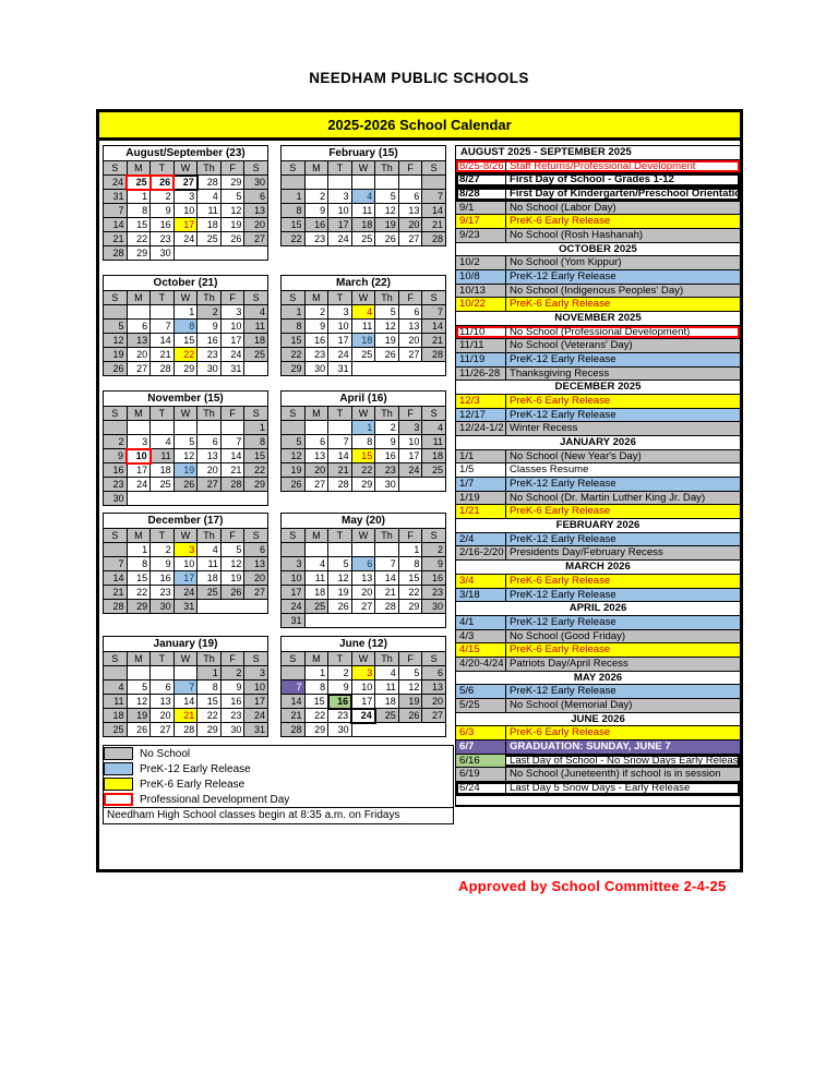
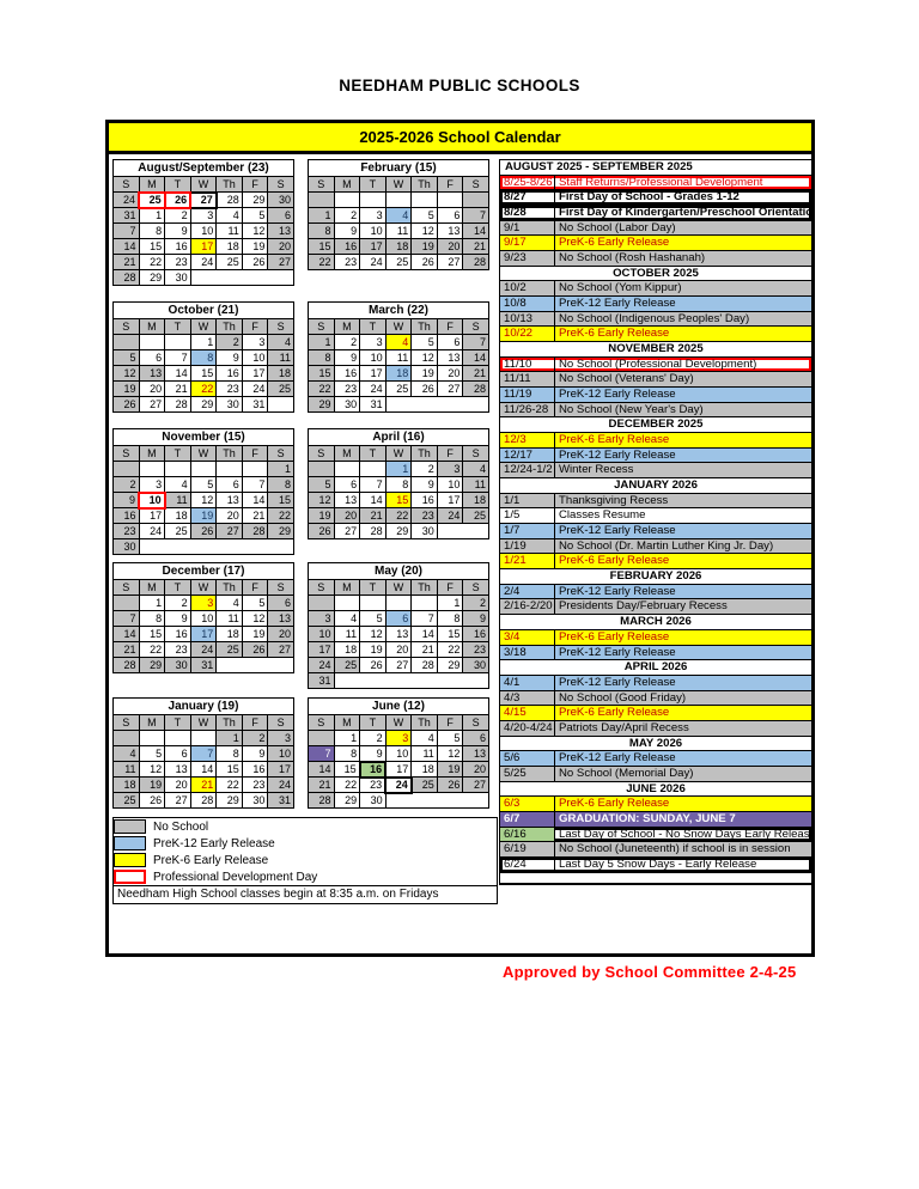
  NEEDHAM PUBLIC SCHOOLS
  2025-2026 School Calendar
  August/September (23)
  S	M	T	W	Th	F	S
  24	25	26	27	28	29	30
  31	1	2	3	4	5	6
  7	8	9	10	11	12	13
  14	15	16	17	18	19	20
  21	22	23	24	25	26	27
  28	29	30
  February (15)
  S	M	T	W	Th	F	S
  1	2	3	4	5	6	7
  8	9	10	11	12	13	14
  15	16	17	18	19	20	21
  22	23	24	25	26	27	28
  October (21)
  S	M	T	W	Th	F	S
  			1	2	3	4
  5	6	7	8	9	10	11
  12	13	14	15	16	17	18
  19	20	21	22	23	24	25
  26	27	28	29	30	31
  March (22)
  S	M	T	W	Th	F	S
  1	2	3	4	5	6	7
  8	9	10	11	12	13	14
  15	16	17	18	19	20	21
  22	23	24	25	26	27	28
  29	30	31
  November (15)
  S	M	T	W	Th	F	S
  						1
  2	3	4	5	6	7	8
  9	10	11	12	13	14	15
  16	17	18	19	20	21	22
  23	24	25	26	27	28	29
  30
  April (16)
  S	M	T	W	Th	F	S
  			1	2	3	4
  5	6	7	8	9	10	11
  12	13	14	15	16	17	18
  19	20	21	22	23	24	25
  26	27	28	29	30
  December (17)
  S	M	T	W	Th	F	S
  	1	2	3	4	5	6
  7	8	9	10	11	12	13
  14	15	16	17	18	19	20
  21	22	23	24	25	26	27
  28	29	30	31
  May (20)
  S	M	T	W	Th	F	S
  					1	2
  3	4	5	6	7	8	9
  10	11	12	13	14	15	16
  17	18	19	20	21	22	23
  24	25	26	27	28	29	30
  31
  January (19)
  S	M	T	W	Th	F	S
  				1	2	3
  4	5	6	7	8	9	10
  11	12	13	14	15	16	17
  18	19	20	21	22	23	24
  25	26	27	28	29	30	31
  June (12)
  S	M	T	W	Th	F	S
  	1	2	3	4	5	6
  7	8	9	10	11	12	13
  14	15	16	17	18	19	20
  21	22	23	24	25	26	27
  28	29	30
  No School
  PreK-12 Early Release
  PreK-6 Early Release
  Professional Development Day
  Needham High School classes begin at 8:35 a.m. on Fridays
  AUGUST 2025 - SEPTEMBER 2025
  8/25-8/26
  Staff Returns/Professional Development
  8/27
  First Day of School - Grades 1-12
  8/28
  First Day of Kindergarten/Preschool Orientatio
  9/1
  No School (Labor Day)
  9/17
  PreK-6 Early Release
  9/23
  No School (Rosh Hashanah)
  OCTOBER 2025
  10/2
  No School (Yom Kippur)
  10/8
  PreK-12 Early Release
  10/13
  No School (Indigenous Peoples' Day)
  10/22
  PreK-6 Early Release
  NOVEMBER 2025
  11/10
  No School (Professional Development)
  11/11
  No School (Veterans' Day)
  11/19
  PreK-12 Early Release
  11/26-28
- Thanksgiving Recess
+ No School (New Year's Day)
  DECEMBER 2025
  12/3
  PreK-6 Early Release
  12/17
  PreK-12 Early Release
  12/24-1/2
  Winter Recess
  JANUARY 2026
  1/1
- No School (New Year's Day)
+ Thanksgiving Recess
  1/5
  Classes Resume
  1/7
  PreK-12 Early Release
  1/19
  No School (Dr. Martin Luther King Jr. Day)
  1/21
  PreK-6 Early Release
  FEBRUARY 2026
  2/4
  PreK-12 Early Release
  2/16-2/20
  Presidents Day/February Recess
  MARCH 2026
  3/4
  PreK-6 Early Release
  3/18
  PreK-12 Early Release
  APRIL 2026
  4/1
  PreK-12 Early Release
  4/3
  No School (Good Friday)
  4/15
  PreK-6 Early Release
  4/20-4/24
  Patriots Day/April Recess
  MAY 2026
  5/6
  PreK-12 Early Release
  5/25
  No School (Memorial Day)
  JUNE 2026
  6/3
  PreK-6 Early Release
  6/7
  GRADUATION: SUNDAY, JUNE 7
  6/16
  Last Day of School - No Snow Days Early Releas
  6/19
  No School (Juneteenth) if school is in session
  6/24
  Last Day 5 Snow Days - Early Release
  Approved by School Committee 2-4-25
